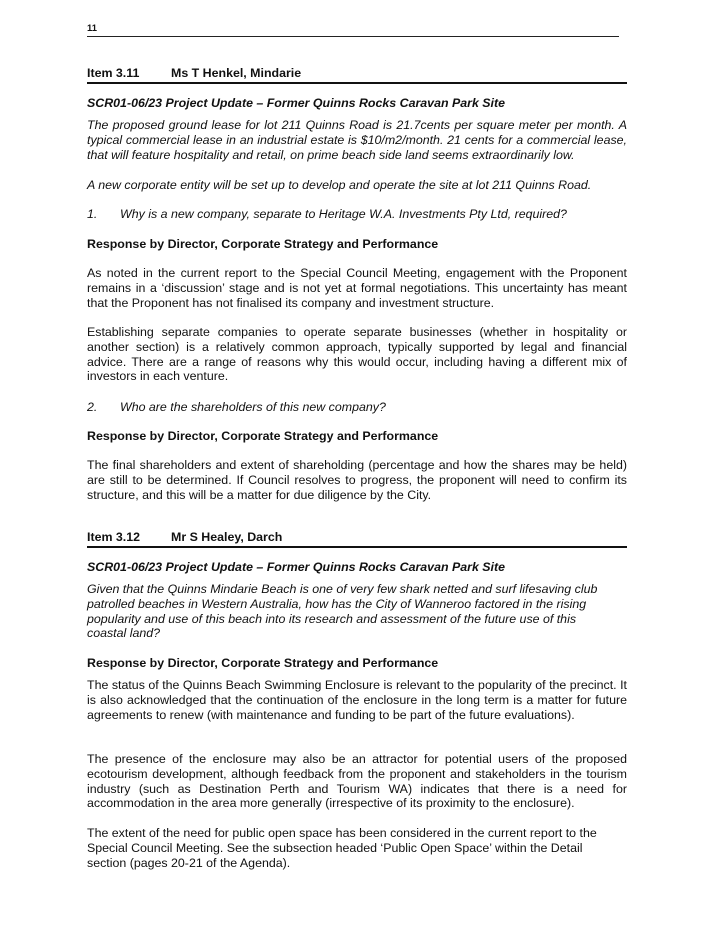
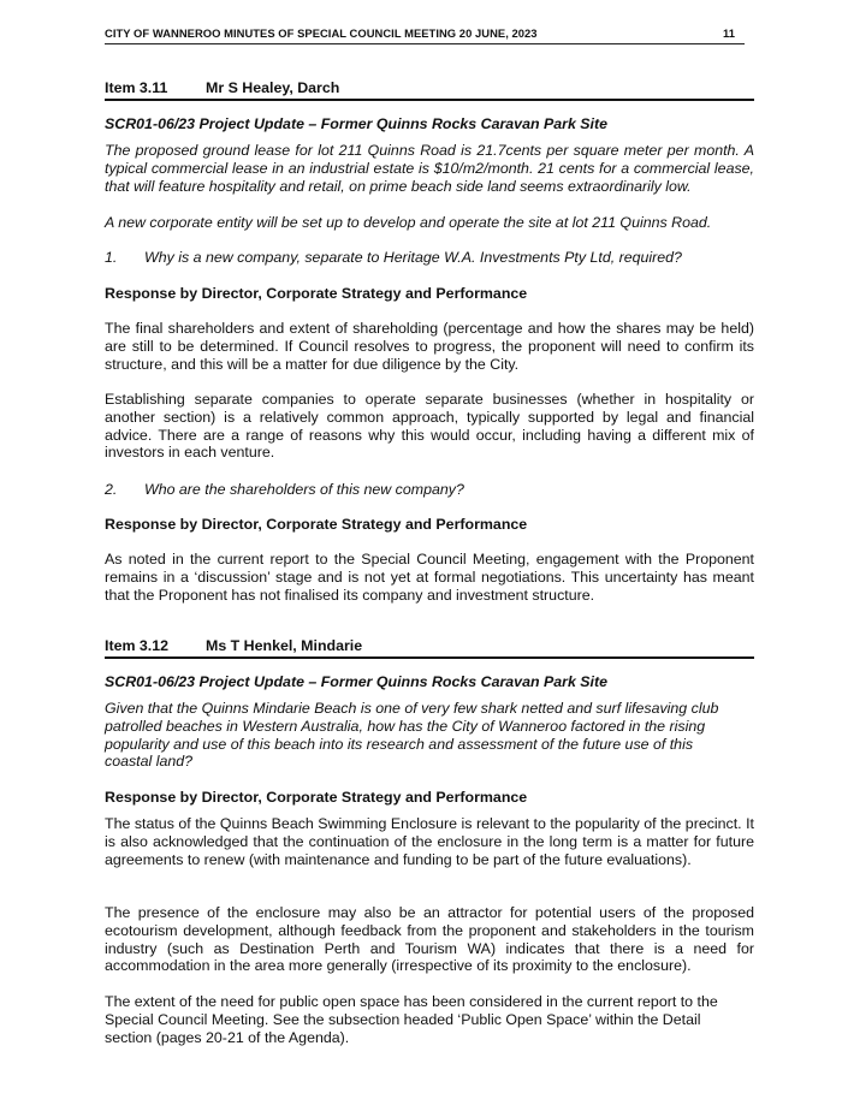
+ CITY OF WANNEROO MINUTES OF SPECIAL COUNCIL MEETING 20 JUNE, 2023
  11
- Item 3.11 Ms T Henkel, Mindarie
+ Item 3.11 Mr S Healey, Darch
  SCR01-06/23 Project Update – Former Quinns Rocks Caravan Park Site
  The proposed ground lease for lot 211 Quinns Road is 21.7cents per square meter per month. A typical commercial lease in an industrial estate is $10/m2/month. 21 cents for a commercial lease, that will feature hospitality and retail, on prime beach side land seems extraordinarily low.
  A new corporate entity will be set up to develop and operate the site at lot 211 Quinns Road.
  1. Why is a new company, separate to Heritage W.A. Investments Pty Ltd, required?
  Response by Director, Corporate Strategy and Performance
- As noted in the current report to the Special Council Meeting, engagement with the Proponent remains in a ‘discussion’ stage and is not yet at formal negotiations. This uncertainty has meant that the Proponent has not finalised its company and investment structure.
+ The final shareholders and extent of shareholding (percentage and how the shares may be held) are still to be determined. If Council resolves to progress, the proponent will need to confirm its structure, and this will be a matter for due diligence by the City.
  Establishing separate companies to operate separate businesses (whether in hospitality or another section) is a relatively common approach, typically supported by legal and financial advice. There are a range of reasons why this would occur, including having a different mix of investors in each venture.
  2. Who are the shareholders of this new company?
  Response by Director, Corporate Strategy and Performance
- The final shareholders and extent of shareholding (percentage and how the shares may be held) are still to be determined. If Council resolves to progress, the proponent will need to confirm its structure, and this will be a matter for due diligence by the City.
+ As noted in the current report to the Special Council Meeting, engagement with the Proponent remains in a ‘discussion’ stage and is not yet at formal negotiations. This uncertainty has meant that the Proponent has not finalised its company and investment structure.
- Item 3.12 Mr S Healey, Darch
+ Item 3.12 Ms T Henkel, Mindarie
  SCR01-06/23 Project Update – Former Quinns Rocks Caravan Park Site
  Given that the Quinns Mindarie Beach is one of very few shark netted and surf lifesaving club patrolled beaches in Western Australia, how has the City of Wanneroo factored in the rising popularity and use of this beach into its research and assessment of the future use of this coastal land?
  Response by Director, Corporate Strategy and Performance
  The status of the Quinns Beach Swimming Enclosure is relevant to the popularity of the precinct. It is also acknowledged that the continuation of the enclosure in the long term is a matter for future agreements to renew (with maintenance and funding to be part of the future evaluations).
  The presence of the enclosure may also be an attractor for potential users of the proposed ecotourism development, although feedback from the proponent and stakeholders in the tourism industry (such as Destination Perth and Tourism WA) indicates that there is a need for accommodation in the area more generally (irrespective of its proximity to the enclosure).
  The extent of the need for public open space has been considered in the current report to the Special Council Meeting. See the subsection headed ‘Public Open Space’ within the Detail section (pages 20-21 of the Agenda).
